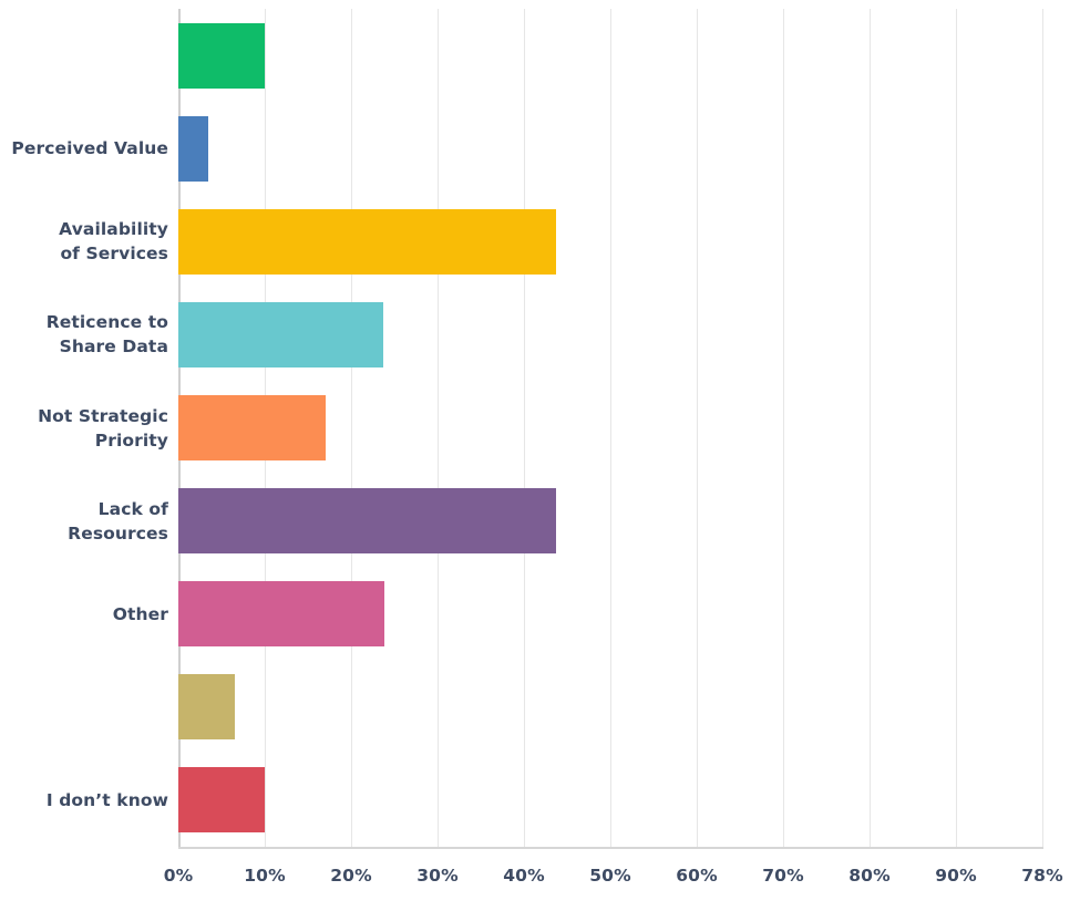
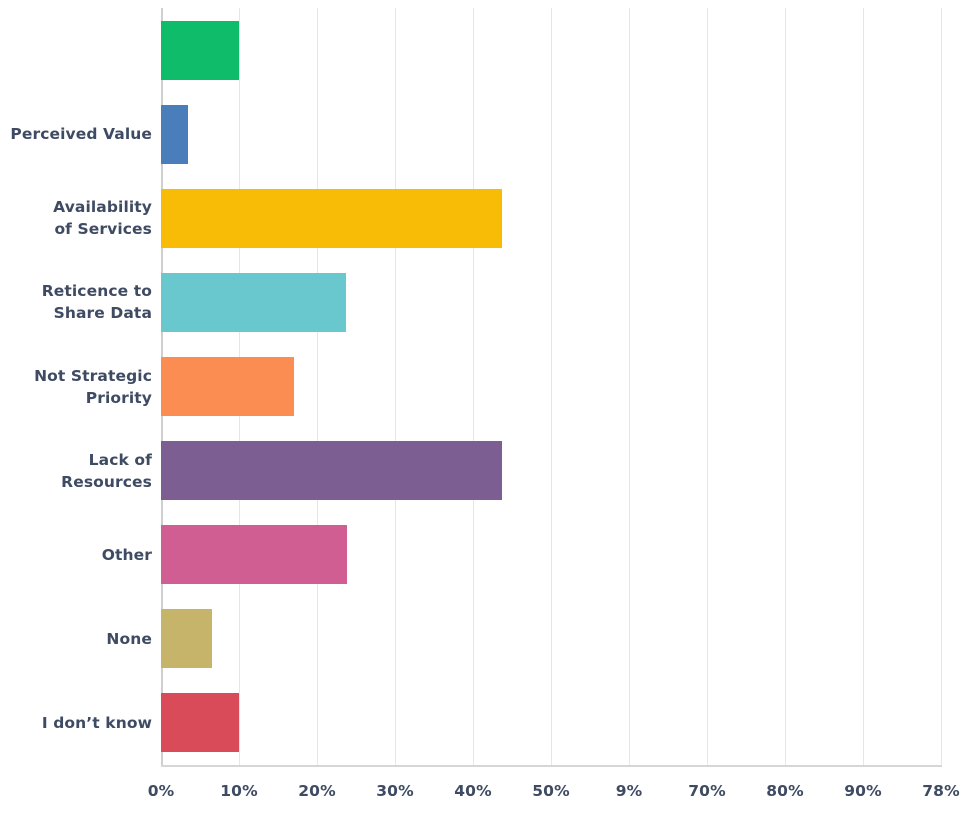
  Perceived Value
  Availability
  of Services
  Reticence to
  Share Data
  Not Strategic
  Priority
  Lack of
  Resources
  Other
+ None
  I don’t know
  0%
  10%
  20%
  30%
  40%
  50%
- 60%
+ 9%
  70%
  80%
  90%
  78%
